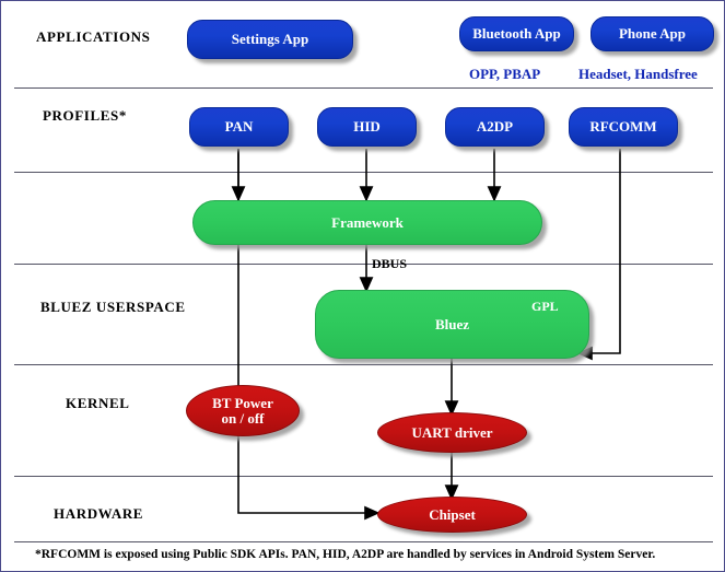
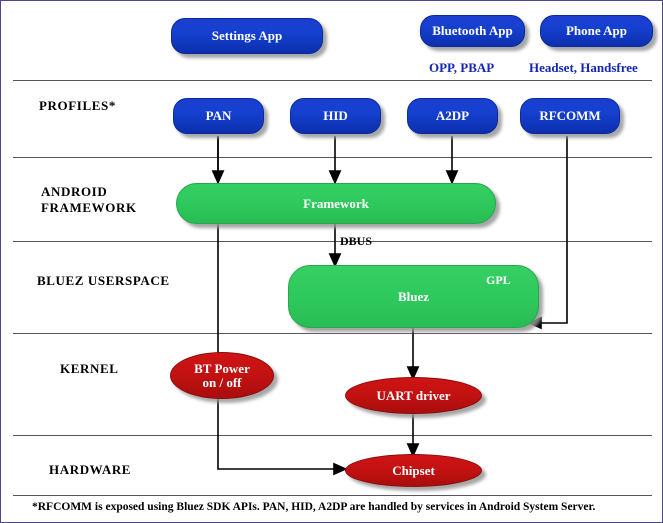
- APPLICATIONS
  PROFILES*
+ ANDROID
+ FRAMEWORK
  BLUEZ USERSPACE
  KERNEL
  HARDWARE
  Settings App
  Bluetooth App
  Phone App
  OPP, PBAP
  Headset, Handsfree
  PAN
  HID
  A2DP
  RFCOMM
  Framework
  DBUS
  Bluez
  GPL
  BT Power
  on / off
  UART driver
  Chipset
- *RFCOMM is exposed using Public SDK APIs. PAN, HID, A2DP are handled by services in Android System Server.
+ *RFCOMM is exposed using Bluez SDK APIs. PAN, HID, A2DP are handled by services in Android System Server.
